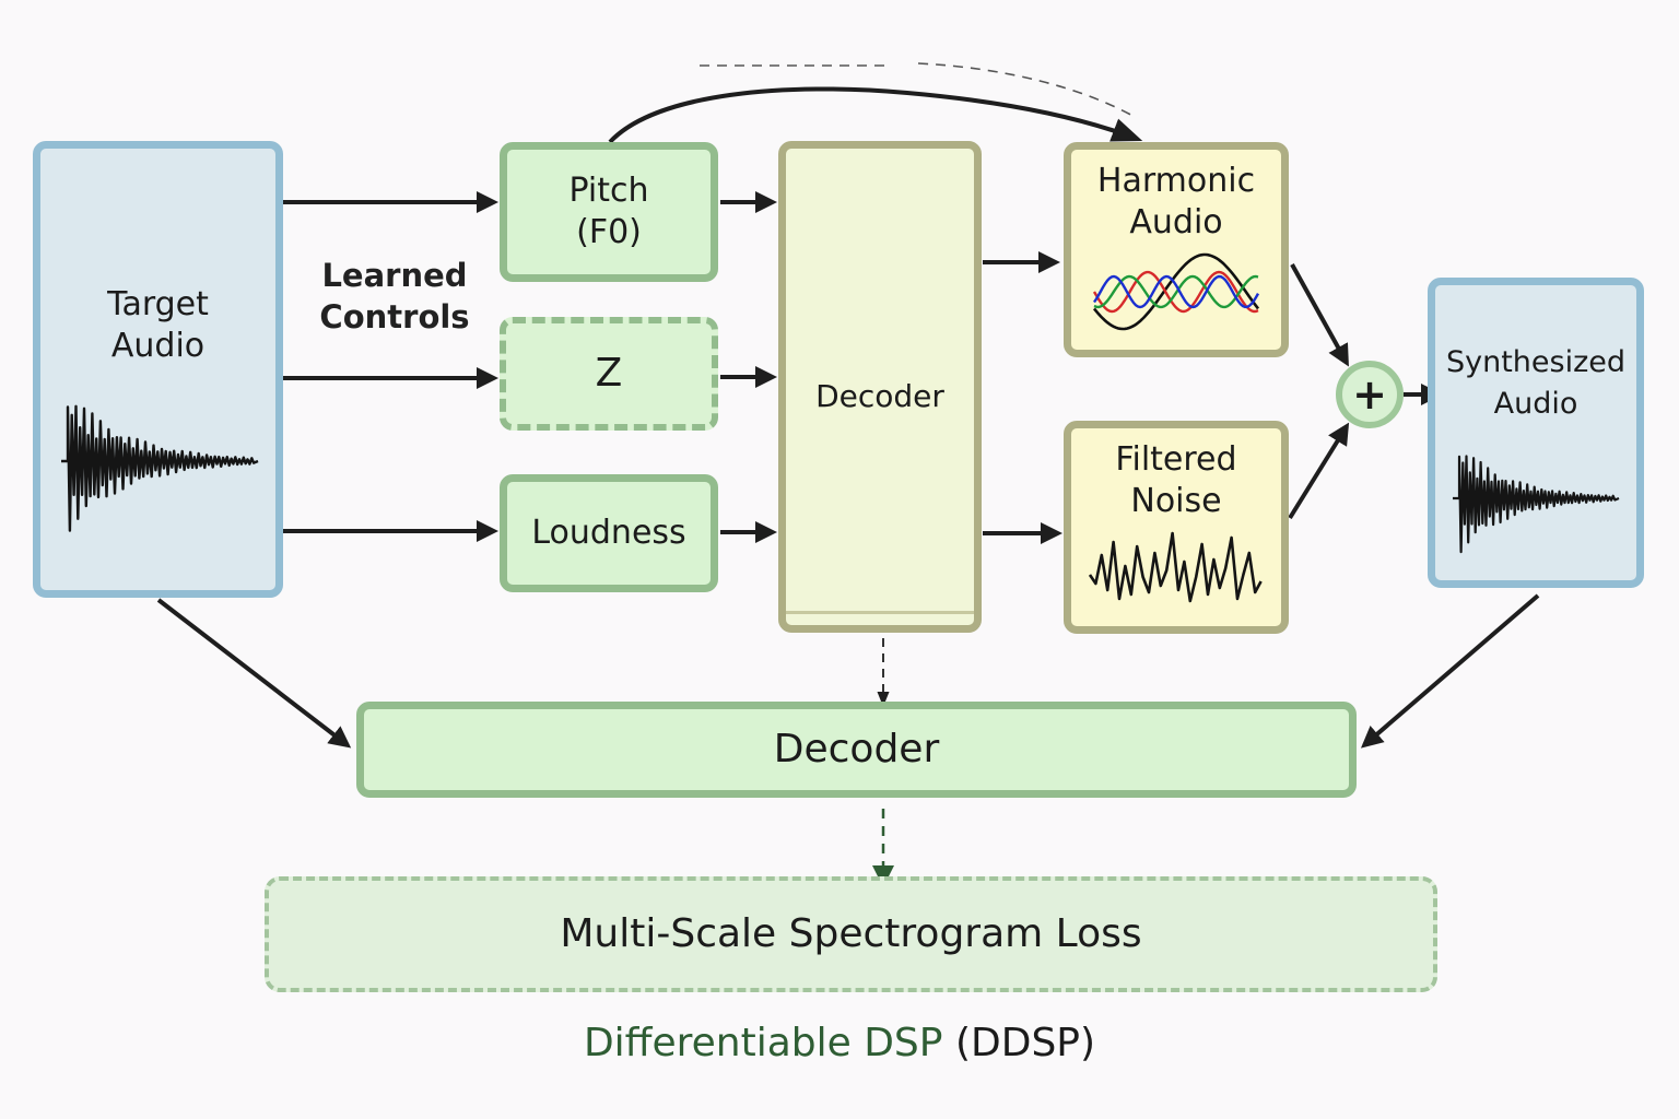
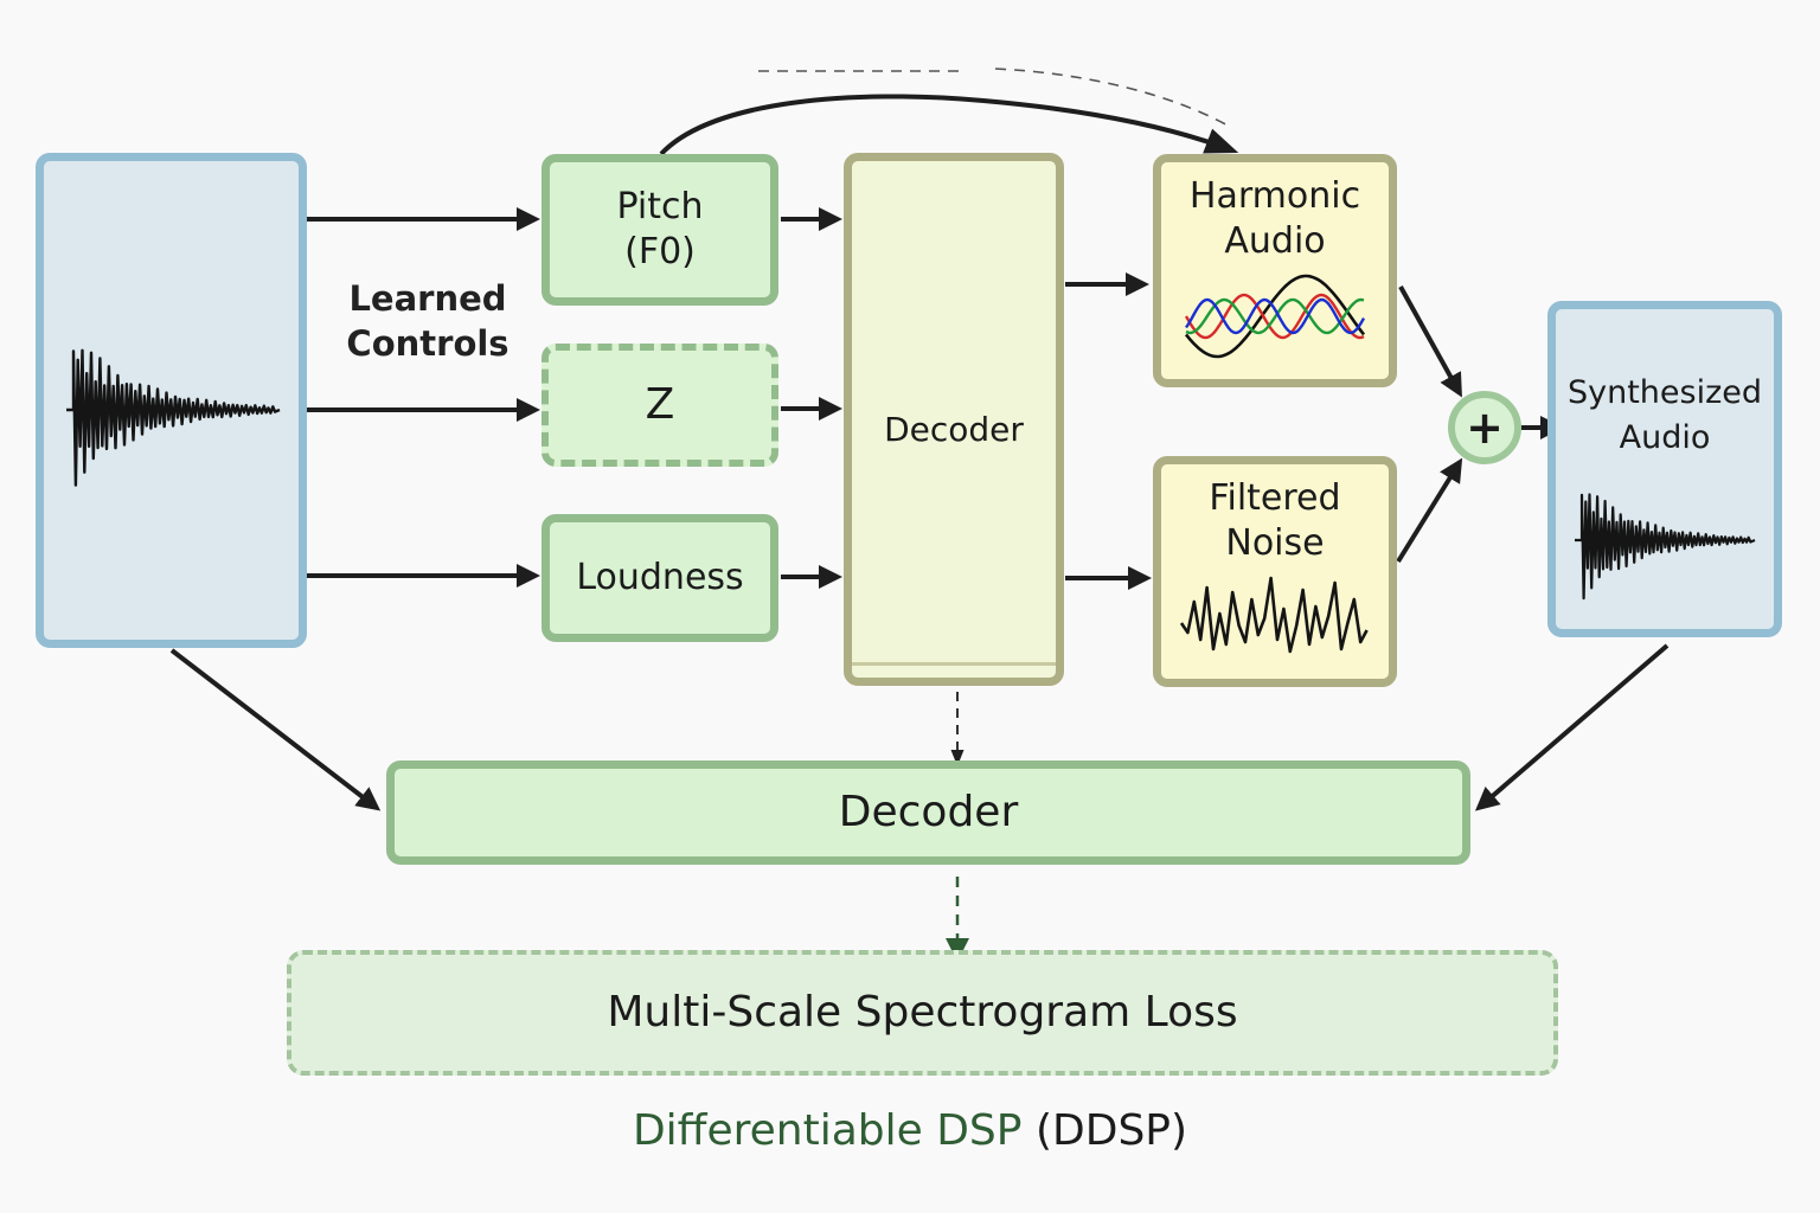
- Target Audio
  Learned Controls
  Pitch
  (F0)
  Z
  Loudness
  Decoder
  Harmonic
  Audio
  Filtered
  Noise
  +
  Synthesized
  Audio
  Decoder
  Multi-Scale Spectrogram Loss
  Differentiable DSP (DDSP)
